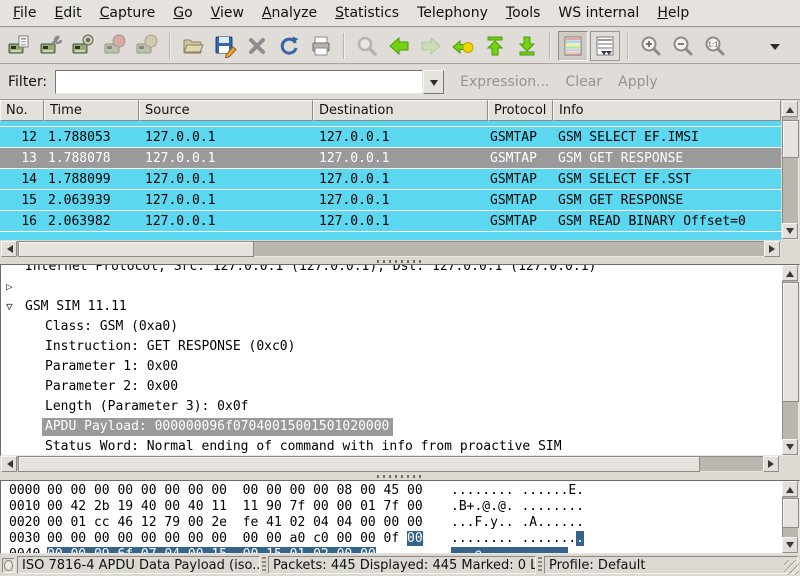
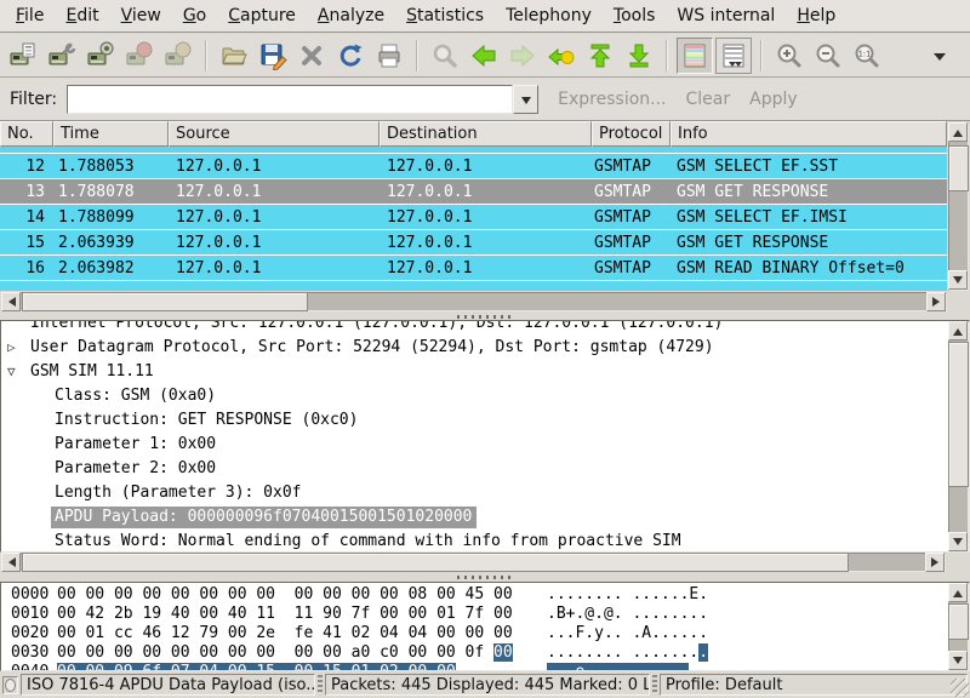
  File
  Edit
- Capture
+ View
  Go
- View
+ Capture
  Analyze
  Statistics
  Telephony
  Tools
  WS internal
  Help
  1:1
  Filter:
  Expression...
  Clear
  Apply
  No.
  Time
  Source
  Destination
  Protocol
  Info
  12
  1.788053
  127.0.0.1
  127.0.0.1
  GSMTAP
- GSM SELECT EF.IMSI
+ GSM SELECT EF.SST
  13
  1.788078
  127.0.0.1
  127.0.0.1
  GSMTAP
  GSM GET RESPONSE
  14
  1.788099
  127.0.0.1
  127.0.0.1
  GSMTAP
- GSM SELECT EF.SST
+ GSM SELECT EF.IMSI
  15
  2.063939
  127.0.0.1
  127.0.0.1
  GSMTAP
  GSM GET RESPONSE
  16
  2.063982
  127.0.0.1
  127.0.0.1
  GSMTAP
  GSM READ BINARY Offset=0
  Internet Protocol, Src: 127.0.0.1 (127.0.0.1), Dst: 127.0.0.1 (127.0.0.1)
  ▷
+ User Datagram Protocol, Src Port: 52294 (52294), Dst Port: gsmtap (4729)
  ▽
  GSM SIM 11.11
  Class: GSM (0xa0)
  Instruction: GET RESPONSE (0xc0)
  Parameter 1: 0x00
  Parameter 2: 0x00
  Length (Parameter 3): 0x0f
  APDU Payload: 000000096f07040015001501020000
  Status Word: Normal ending of command with info from proactive SIM
  0000 00 00 00 00 00 00 00 00 00 00 00 00 08 00 45 00 ........ ......E.
  0010 00 42 2b 19 40 00 40 11 11 90 7f 00 00 01 7f 00 .B+.@.@. ........
  0020 00 01 cc 46 12 79 00 2e fe 41 02 04 04 00 00 00 ...F.y.. .A......
  0030 00 00 00 00 00 00 00 00 00 00 a0 c0 00 00 0f 00 ........ ........
  ISO 7816-4 APDU Data Payload (iso..
  Packets: 445 Displayed: 445 Marked: 0 L
  Profile: Default
